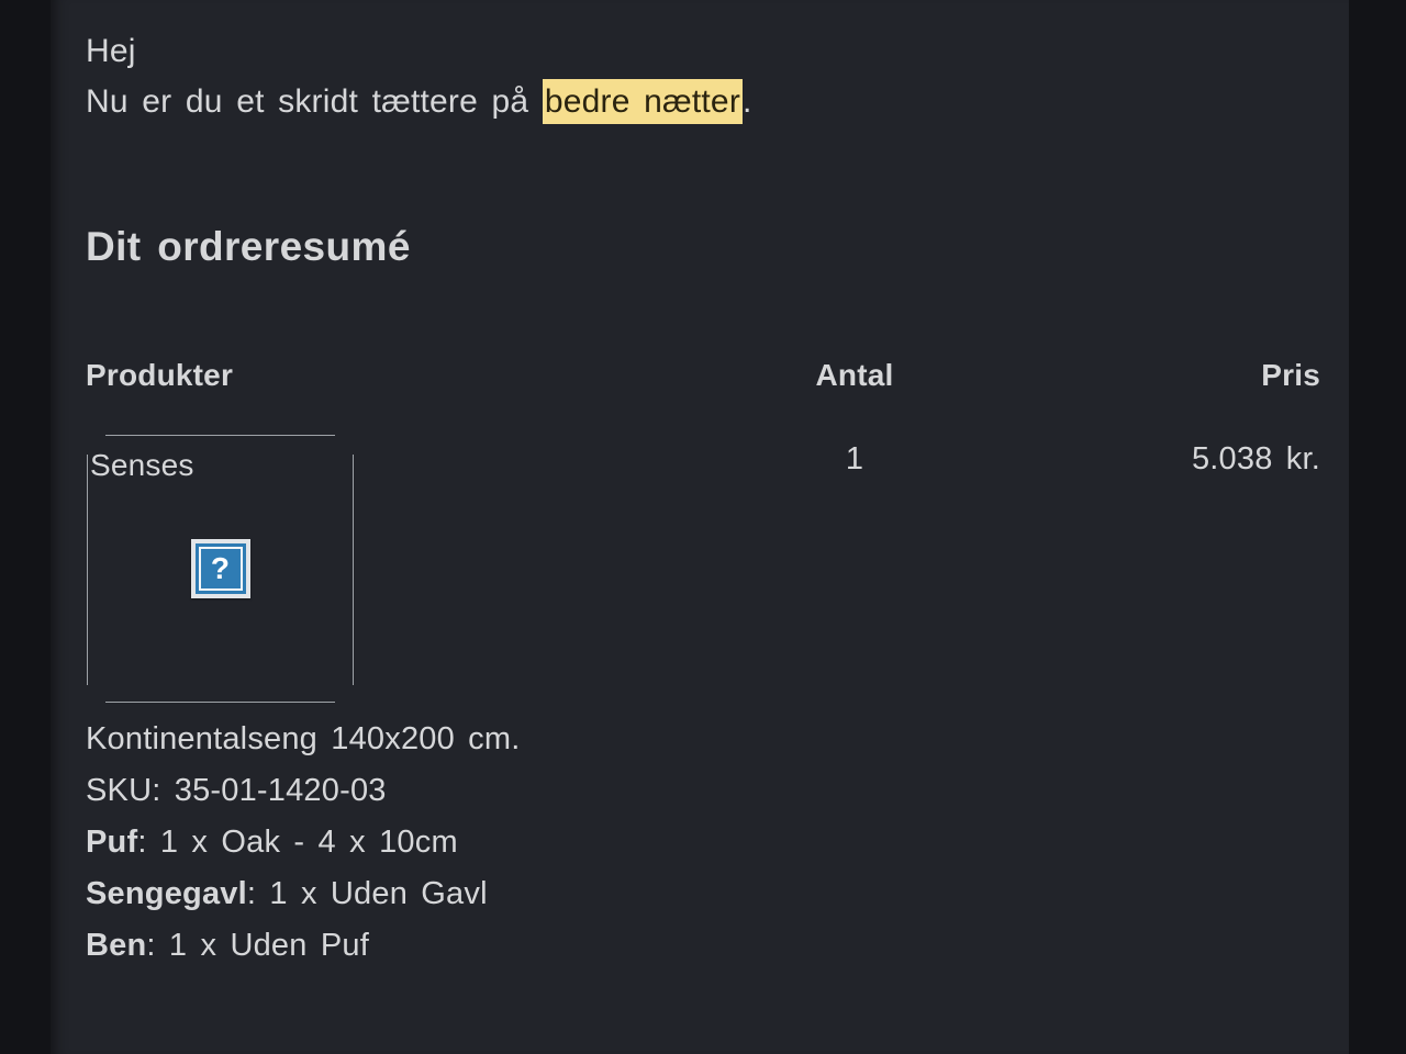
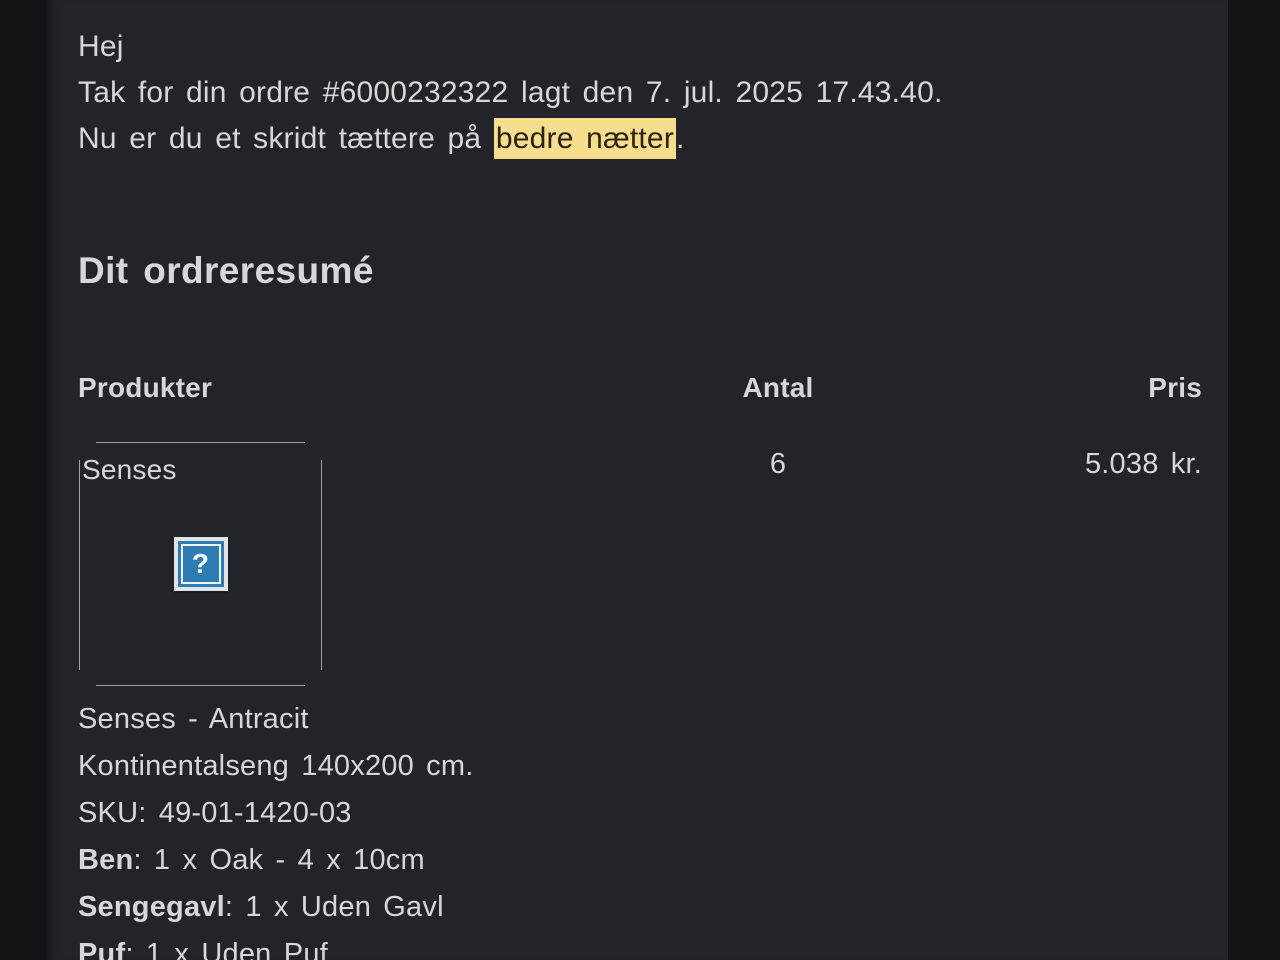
  Hej
+ Tak for din ordre #6000232322 lagt den 7. jul. 2025 17.43.40.
  Nu er du et skridt tættere på bedre nætter.
  Dit ordreresumé
  Produkter
  Antal
  Pris
  Senses
  ?
- 1
+ 6
  5.038 kr.
+ Senses - Antracit
  Kontinentalseng 140x200 cm.
- SKU: 35-01-1420-03
+ SKU: 49-01-1420-03
- Puf: 1 x Oak - 4 x 10cm
+ Ben: 1 x Oak - 4 x 10cm
  Sengegavl: 1 x Uden Gavl
- Ben: 1 x Uden Puf
+ Puf: 1 x Uden Puf
